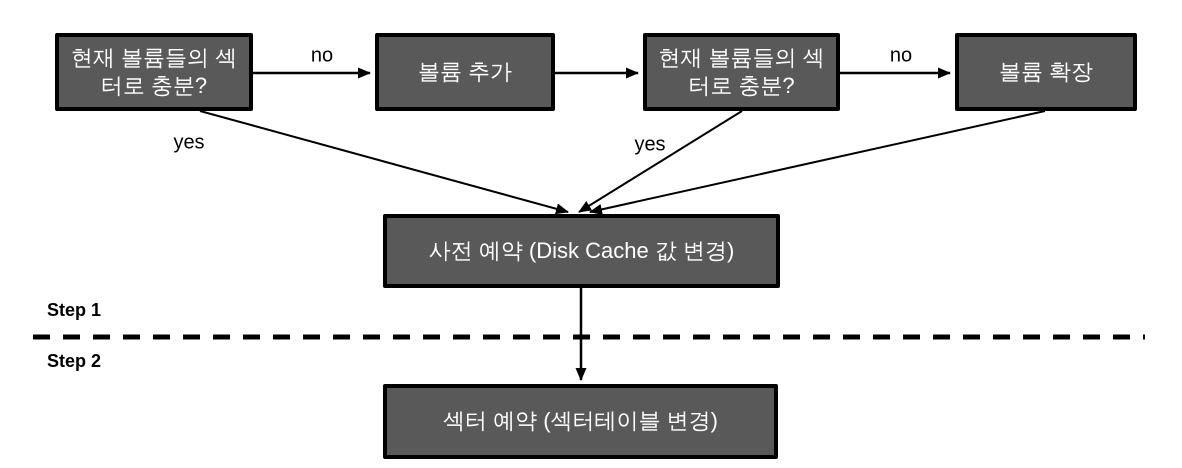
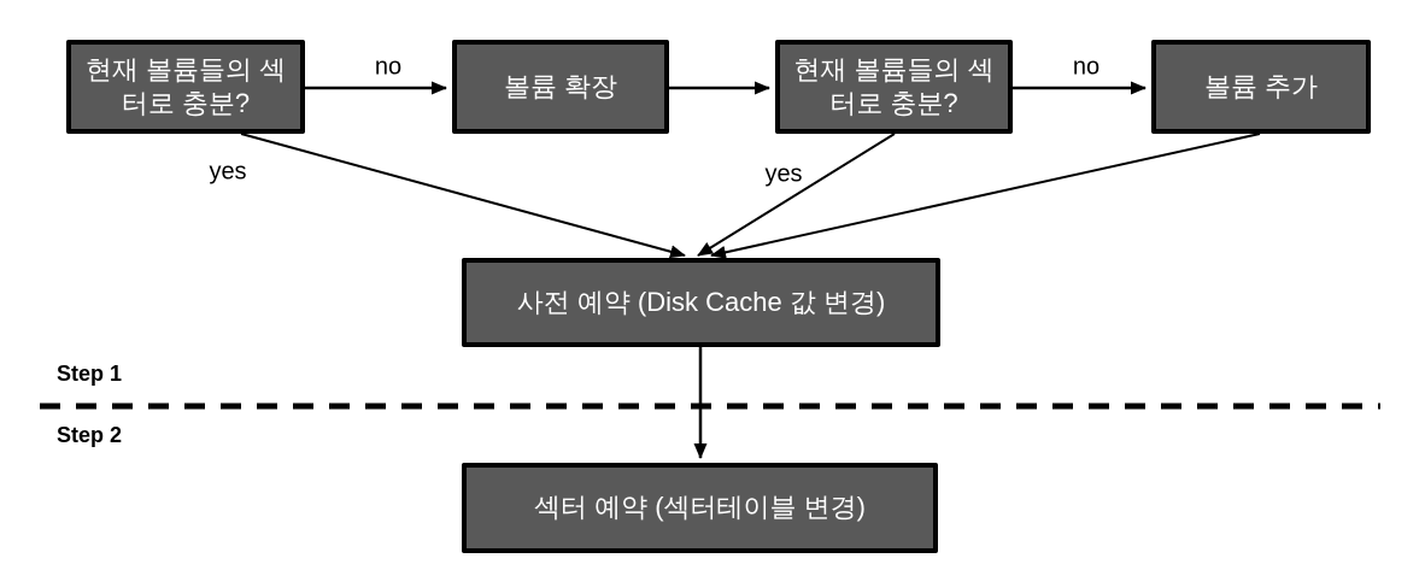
  현재 볼륨들의 섹터로 충분?
- 볼륨 추가
+ 볼륨 확장
  현재 볼륨들의 섹터로 충분?
- 볼륨 확장
+ 볼륨 추가
  사전 예약 (Disk Cache 값 변경)
  섹터 예약 (섹터테이블 변경)
  no
  no
  yes
  yes
  Step 1
  Step 2
